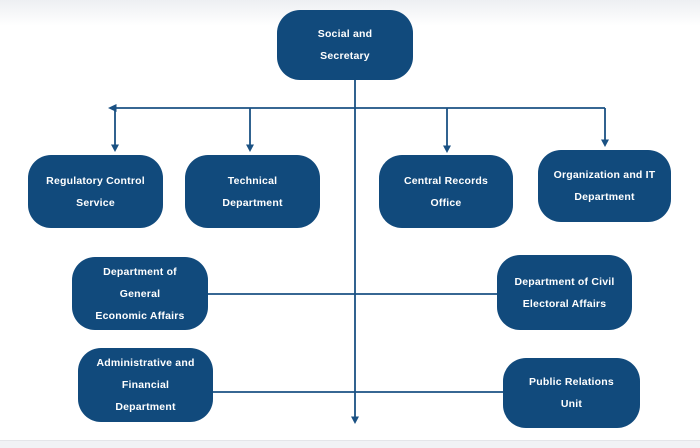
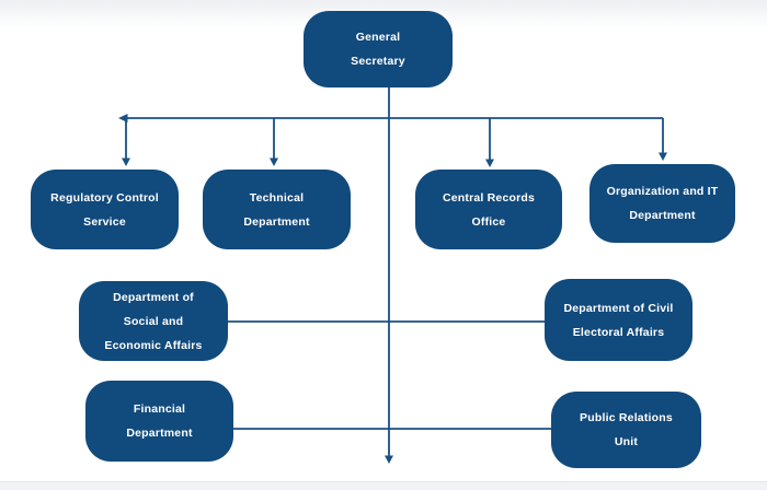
- Social and
+ General
  Secretary
  Regulatory Control
  Service
  Technical
  Department
  Central Records
  Office
  Organization and IT
  Department
  Department of
- General
+ Social and
  Economic Affairs
  Department of Civil
  Electoral Affairs
- Administrative and
  Financial
  Department
  Public Relations
  Unit
